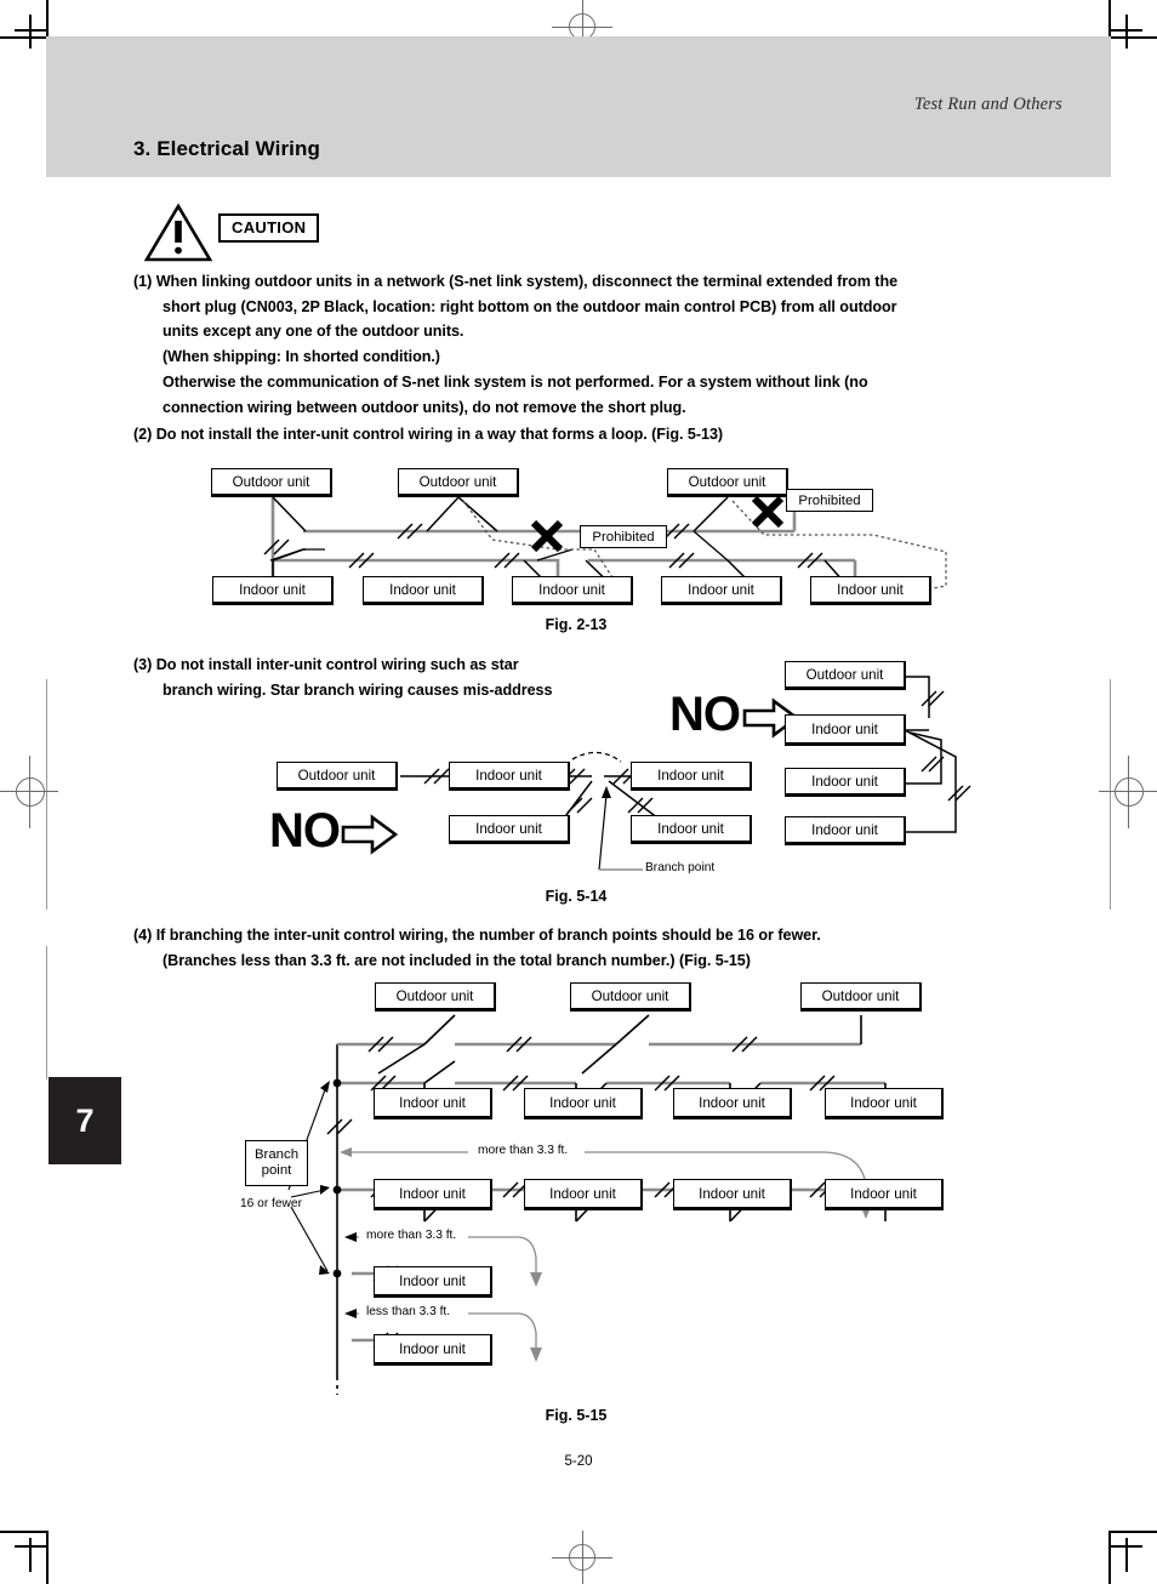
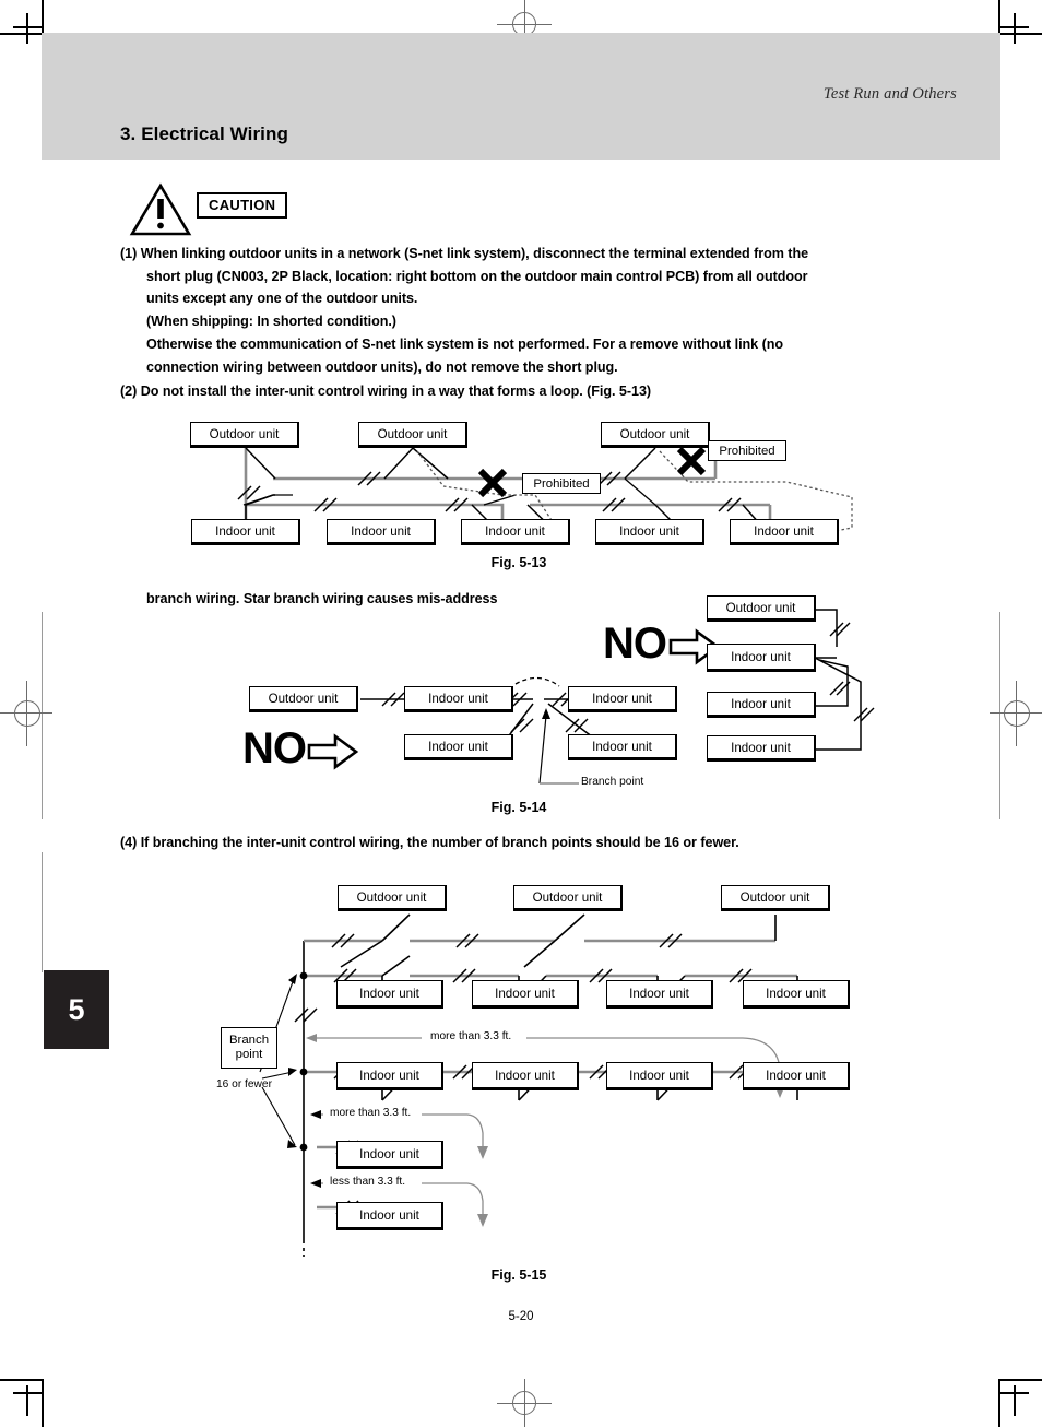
  Test Run and Others
  3. Electrical Wiring
  CAUTION
  (1) When linking outdoor units in a network (S-net link system), disconnect the terminal extended from the
  short plug (CN003, 2P Black, location: right bottom on the outdoor main control PCB) from all outdoor
  units except any one of the outdoor units.
  (When shipping: In shorted condition.)
- Otherwise the communication of S-net link system is not performed. For a system without link (no
+ Otherwise the communication of S-net link system is not performed. For a remove without link (no
  connection wiring between outdoor units), do not remove the short plug.
  (2) Do not install the inter-unit control wiring in a way that forms a loop. (Fig. 5-13)
  Outdoor unit
  Outdoor unit
  Outdoor unit
  Indoor unit
  Indoor unit
  Indoor unit
  Indoor unit
  Indoor unit
  Prohibited
  Prohibited
- Fig. 2-13
+ Fig. 5-13
- (3) Do not install inter-unit control wiring such as star
  branch wiring. Star branch wiring causes mis-address
  Outdoor unit
  Indoor unit
  Indoor unit
  Indoor unit
  Indoor unit
  Branch point
  NO
  NO
  Outdoor unit
  Indoor unit
  Indoor unit
  Indoor unit
  Fig. 5-14
  (4) If branching the inter-unit control wiring, the number of branch points should be 16 or fewer.
- (Branches less than 3.3 ft. are not included in the total branch number.) (Fig. 5-15)
  Outdoor unit
  Outdoor unit
  Outdoor unit
  Indoor unit
  Indoor unit
  Indoor unit
  Indoor unit
  Indoor unit
  Indoor unit
  Indoor unit
  Indoor unit
  Indoor unit
  Indoor unit
  Branch
  point
  16 or fewer
  more than 3.3 ft.
  more than 3.3 ft.
  less than 3.3 ft.
  Fig. 5-15
- 7
+ 5
  5-20
